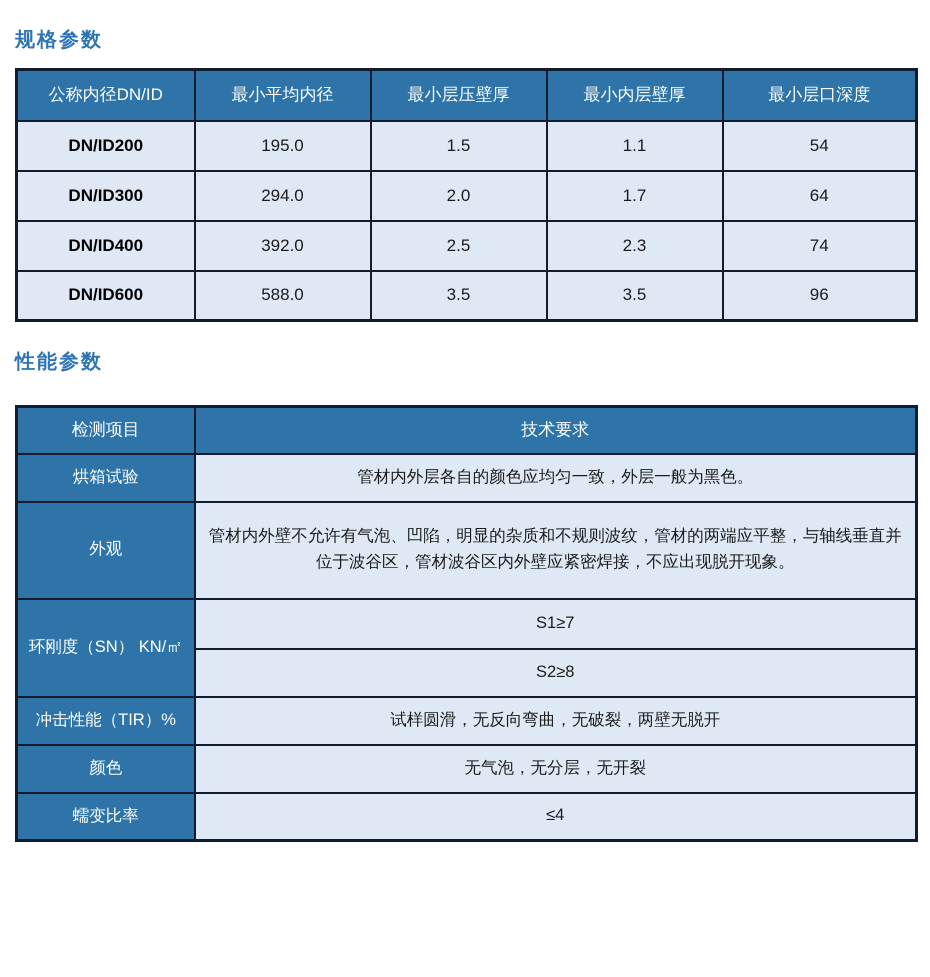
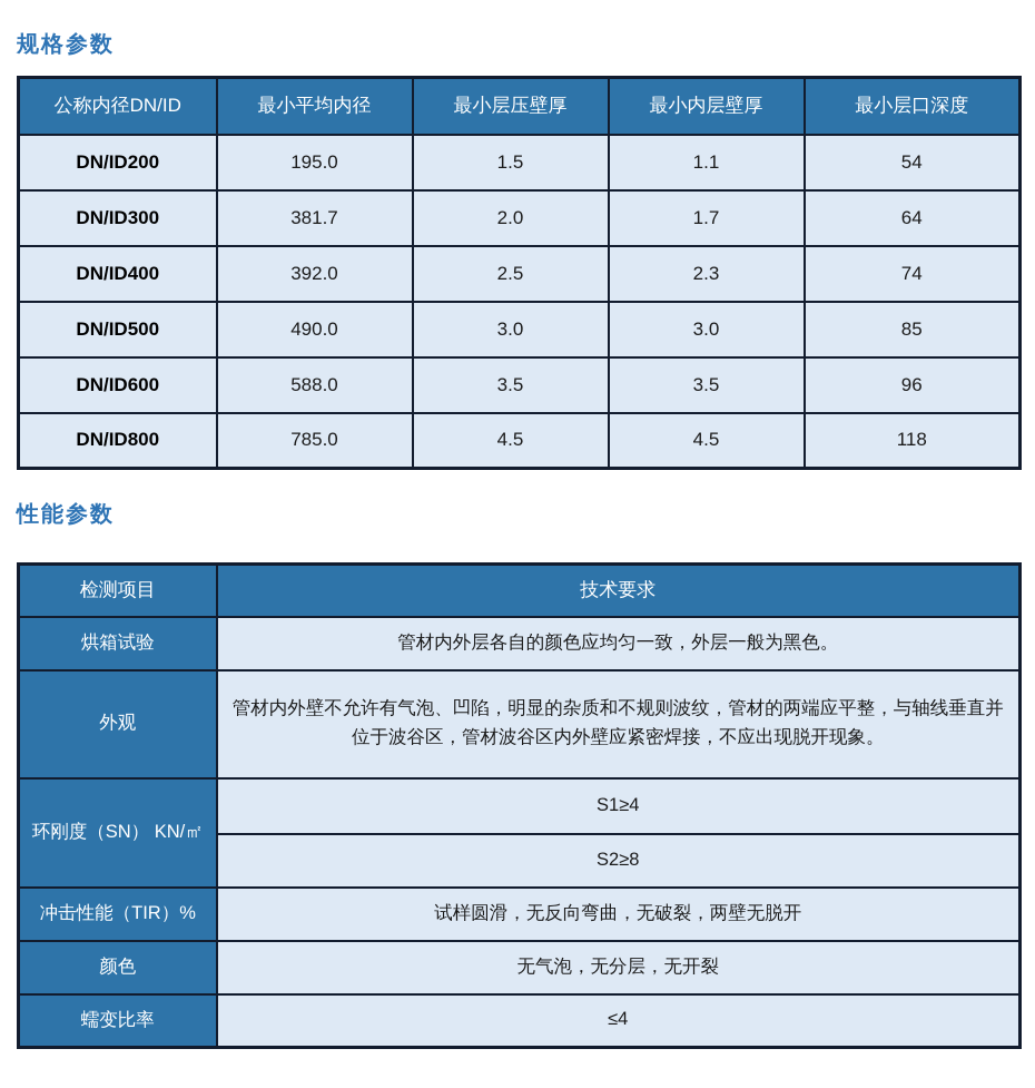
  规格参数
  公称内径DN/ID	最小平均内径	最小层压壁厚	最小内层壁厚	最小层口深度
  DN/ID200	195.0	1.5	1.1	54
- DN/ID300	294.0	2.0	1.7	64
+ DN/ID300	381.7	2.0	1.7	64
  DN/ID400	392.0	2.5	2.3	74
+ DN/ID500	490.0	3.0	3.0	85
  DN/ID600	588.0	3.5	3.5	96
+ DN/ID800	785.0	4.5	4.5	118
  性能参数
  检测项目	技术要求
  烘箱试验	管材内外层各自的颜色应均匀一致，外层一般为黑色。
  外观	管材内外壁不允许有气泡、凹陷，明显的杂质和不规则波纹，管材的两端应平整，与轴线垂直并位于波谷区，管材波谷区内外壁应紧密焊接，不应出现脱开现象。
- 环刚度（SN） KN/㎡	S1≥7
+ 环刚度（SN） KN/㎡	S1≥4
  S2≥8
  冲击性能（TIR）%	试样圆滑，无反向弯曲，无破裂，两壁无脱开
  颜色	无气泡，无分层，无开裂
  蠕变比率	≤4
